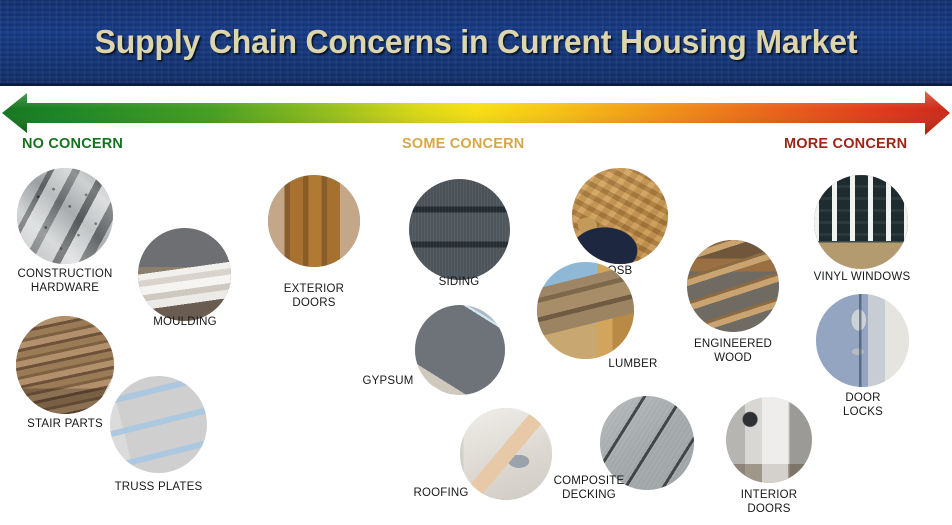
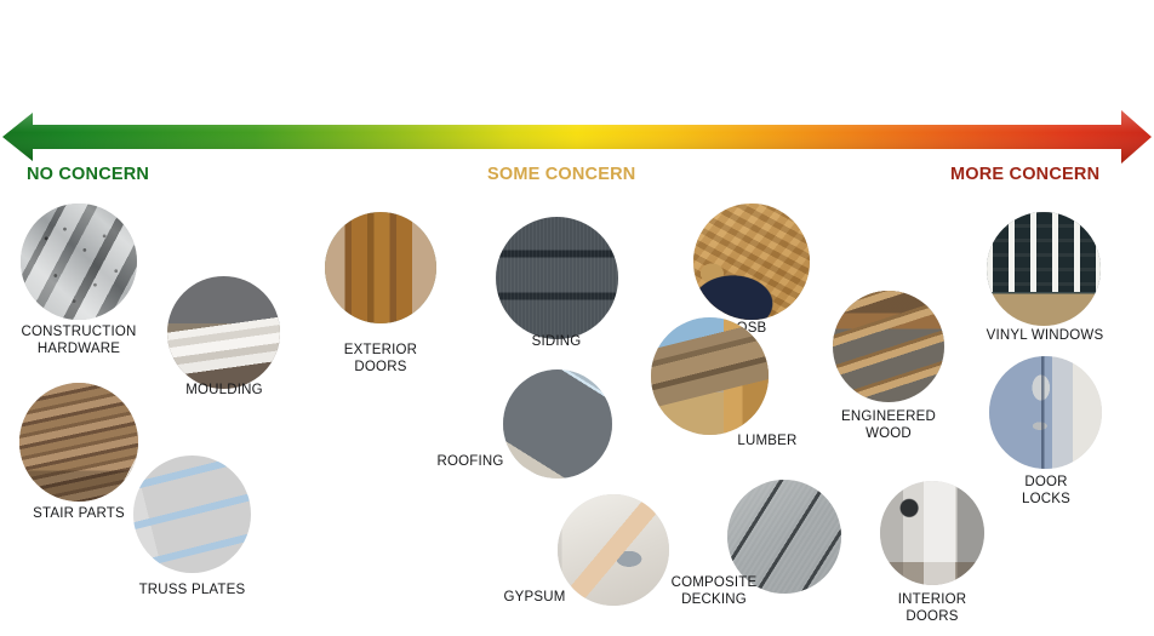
- Supply Chain Concerns in Current Housing Market
  NO CONCERN
  SOME CONCERN
  MORE CONCERN
  CONSTRUCTION
  HARDWARE
  MOULDING
  STAIR PARTS
  TRUSS PLATES
  EXTERIOR
  DOORS
  SIDING
- GYPSUM
+ ROOFING
  LUMBER
  ENGINEERED
  WOOD
- ROOFING
+ GYPSUM
  COMPOSITE
  DECKING
  INTERIOR
  DOORS
  VINYL WINDOWS
  DOOR
  LOCKS
